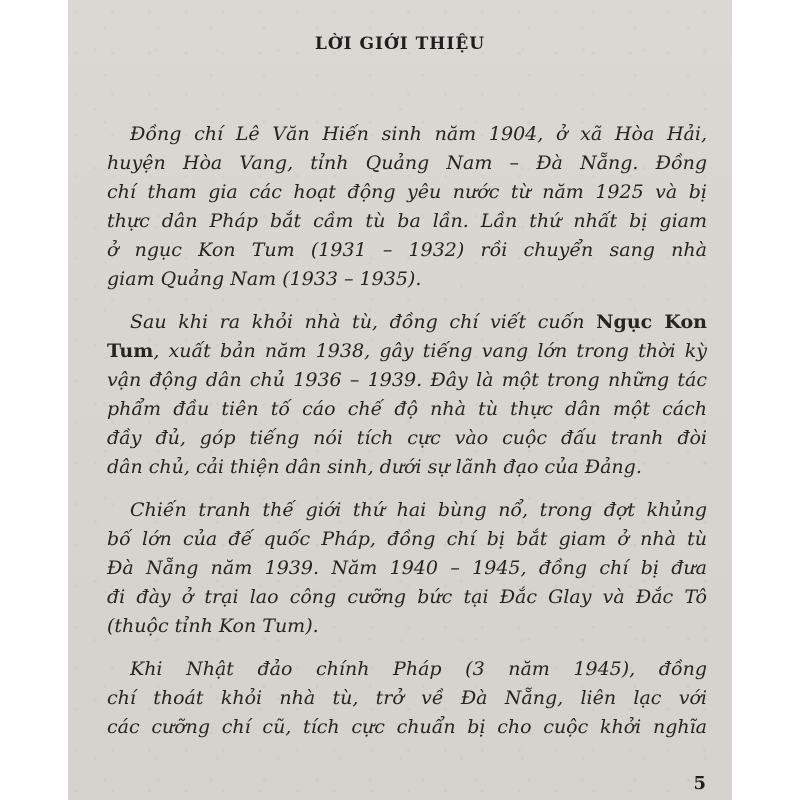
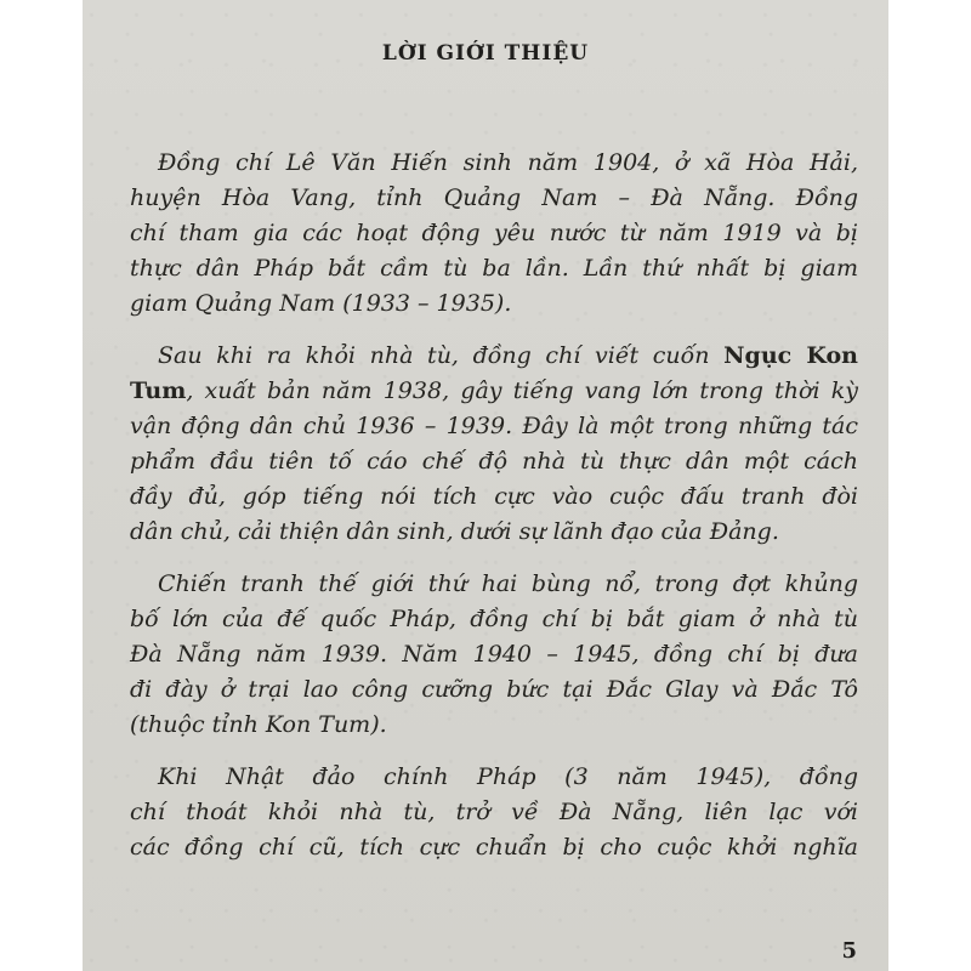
  LỜI GIỚI THIỆU
  Đồng chí Lê Văn Hiến sinh năm 1904, ở xã Hòa Hải,
  huyện Hòa Vang, tỉnh Quảng Nam – Đà Nẵng. Đồng
- chí tham gia các hoạt động yêu nước từ năm 1925 và bị
+ chí tham gia các hoạt động yêu nước từ năm 1919 và bị
  thực dân Pháp bắt cầm tù ba lần. Lần thứ nhất bị giam
- ở ngục Kon Tum (1931 – 1932) rồi chuyển sang nhà
  giam Quảng Nam (1933 – 1935).
  Sau khi ra khỏi nhà tù, đồng chí viết cuốn Ngục Kon
  Tum, xuất bản năm 1938, gây tiếng vang lớn trong thời kỳ
  vận động dân chủ 1936 – 1939. Đây là một trong những tác
  phẩm đầu tiên tố cáo chế độ nhà tù thực dân một cách
  đầy đủ, góp tiếng nói tích cực vào cuộc đấu tranh đòi
  dân chủ, cải thiện dân sinh, dưới sự lãnh đạo của Đảng.
  Chiến tranh thế giới thứ hai bùng nổ, trong đợt khủng
  bố lớn của đế quốc Pháp, đồng chí bị bắt giam ở nhà tù
  Đà Nẵng năm 1939. Năm 1940 – 1945, đồng chí bị đưa
  đi đày ở trại lao công cưỡng bức tại Đắc Glay và Đắc Tô
  (thuộc tỉnh Kon Tum).
  Khi Nhật đảo chính Pháp (3 năm 1945), đồng
  chí thoát khỏi nhà tù, trở về Đà Nẵng, liên lạc với
- các cưỡng chí cũ, tích cực chuẩn bị cho cuộc khởi nghĩa
+ các đồng chí cũ, tích cực chuẩn bị cho cuộc khởi nghĩa
  5
